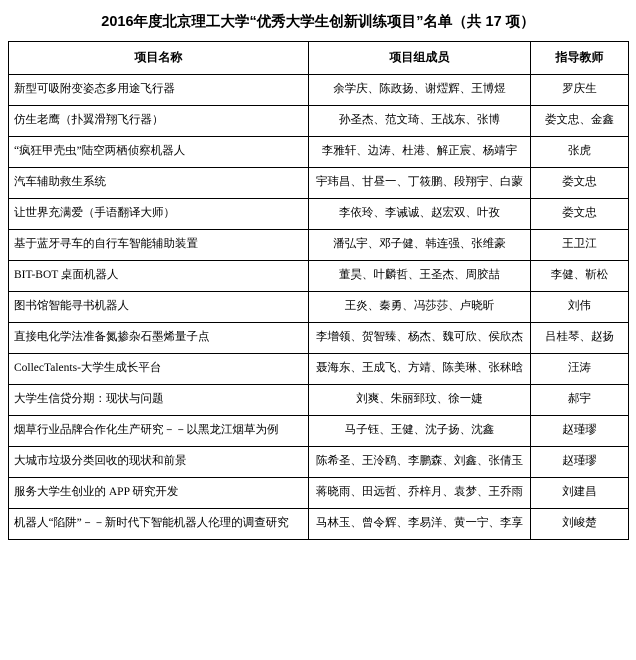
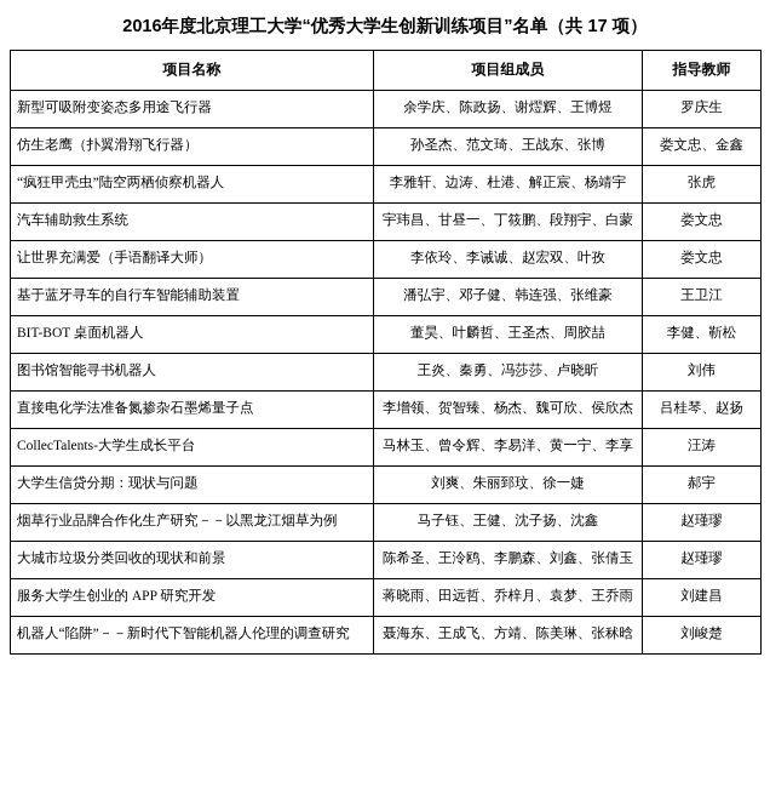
  2016年度北京理工大学“优秀大学生创新训练项目”名单（共 17 项）
  项目名称	项目组成员	指导教师
  新型可吸附变姿态多用途飞行器	余学庆、陈政扬、谢熤辉、王博煜	罗庆生
  仿生老鹰（扑翼滑翔飞行器）	孙圣杰、范文琦、王战东、张博	娄文忠、金鑫
  “疯狂甲壳虫”陆空两栖侦察机器人	李雅轩、边涛、杜港、解正宸、杨靖宇	张虎
  汽车辅助救生系统	宇玮昌、甘昼一、丁筱鹏、段翔宇、白蒙	娄文忠
  让世界充满爱（手语翻译大师）	李依玲、李诫诚、赵宏双、叶孜	娄文忠
  基于蓝牙寻车的自行车智能辅助装置	潘弘宇、邓子健、韩连强、张维豪	王卫江
  BIT-BOT 桌面机器人	董昊、叶麟哲、王圣杰、周胶喆	李健、靳松
  图书馆智能寻书机器人	王炎、秦勇、冯莎莎、卢晓昕	刘伟
  直接电化学法准备氮掺杂石墨烯量子点	李增领、贺智臻、杨杰、魏可欣、侯欣杰	吕桂琴、赵扬
- CollecTalents-大学生成长平台	聂海东、王成飞、方靖、陈美琳、张秫晗	汪涛
+ CollecTalents-大学生成长平台	马林玉、曾令辉、李易洋、黄一宁、李享	汪涛
  大学生信贷分期：现状与问题	刘爽、朱丽郅玟、徐一婕	郝宇
  烟草行业品牌合作化生产研究－－以黑龙江烟草为例	马子钰、王健、沈子扬、沈鑫	赵瑾璆
  大城市垃圾分类回收的现状和前景	陈希圣、王泠鸥、李鹏森、刘鑫、张倩玉	赵瑾璆
  服务大学生创业的 APP 研究开发	蒋晓雨、田远哲、乔梓月、袁梦、王乔雨	刘建昌
- 机器人“陷阱”－－新时代下智能机器人伦理的调查研究	马林玉、曾令辉、李易洋、黄一宁、李享	刘峻楚
+ 机器人“陷阱”－－新时代下智能机器人伦理的调查研究	聂海东、王成飞、方靖、陈美琳、张秫晗	刘峻楚
